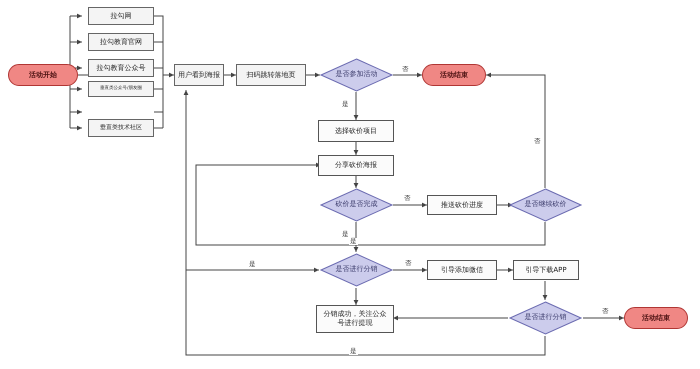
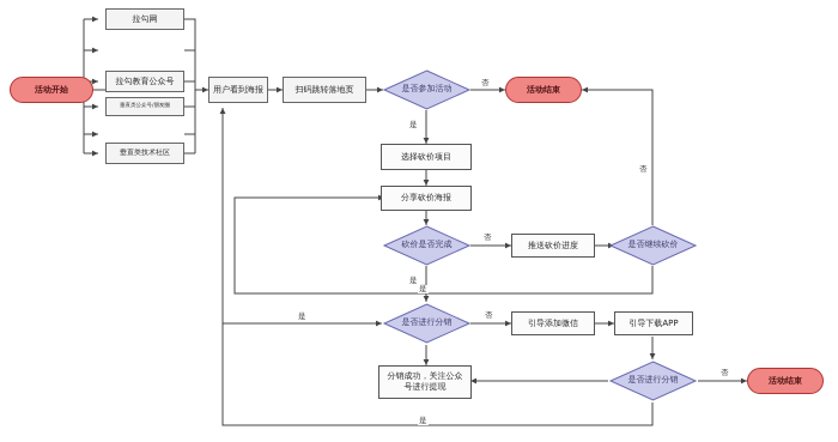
  活动开始
  活动结束
  活动结束
  拉勾网
- 拉勾教育官网
  用户看到海报
  扫码跳转落地页
  选择砍价项目
  分享砍价海报
  推送砍价进度
  引导添加微信
  引导下载APP
  分销成功，关注公众号进行提现
  是否参加活动
  砍价是否完成
  是否继续砍价
  是否进行分销
  是否进行分销
  否
  是
  否
  是
  否
  是
  否
  是
  否
  是
